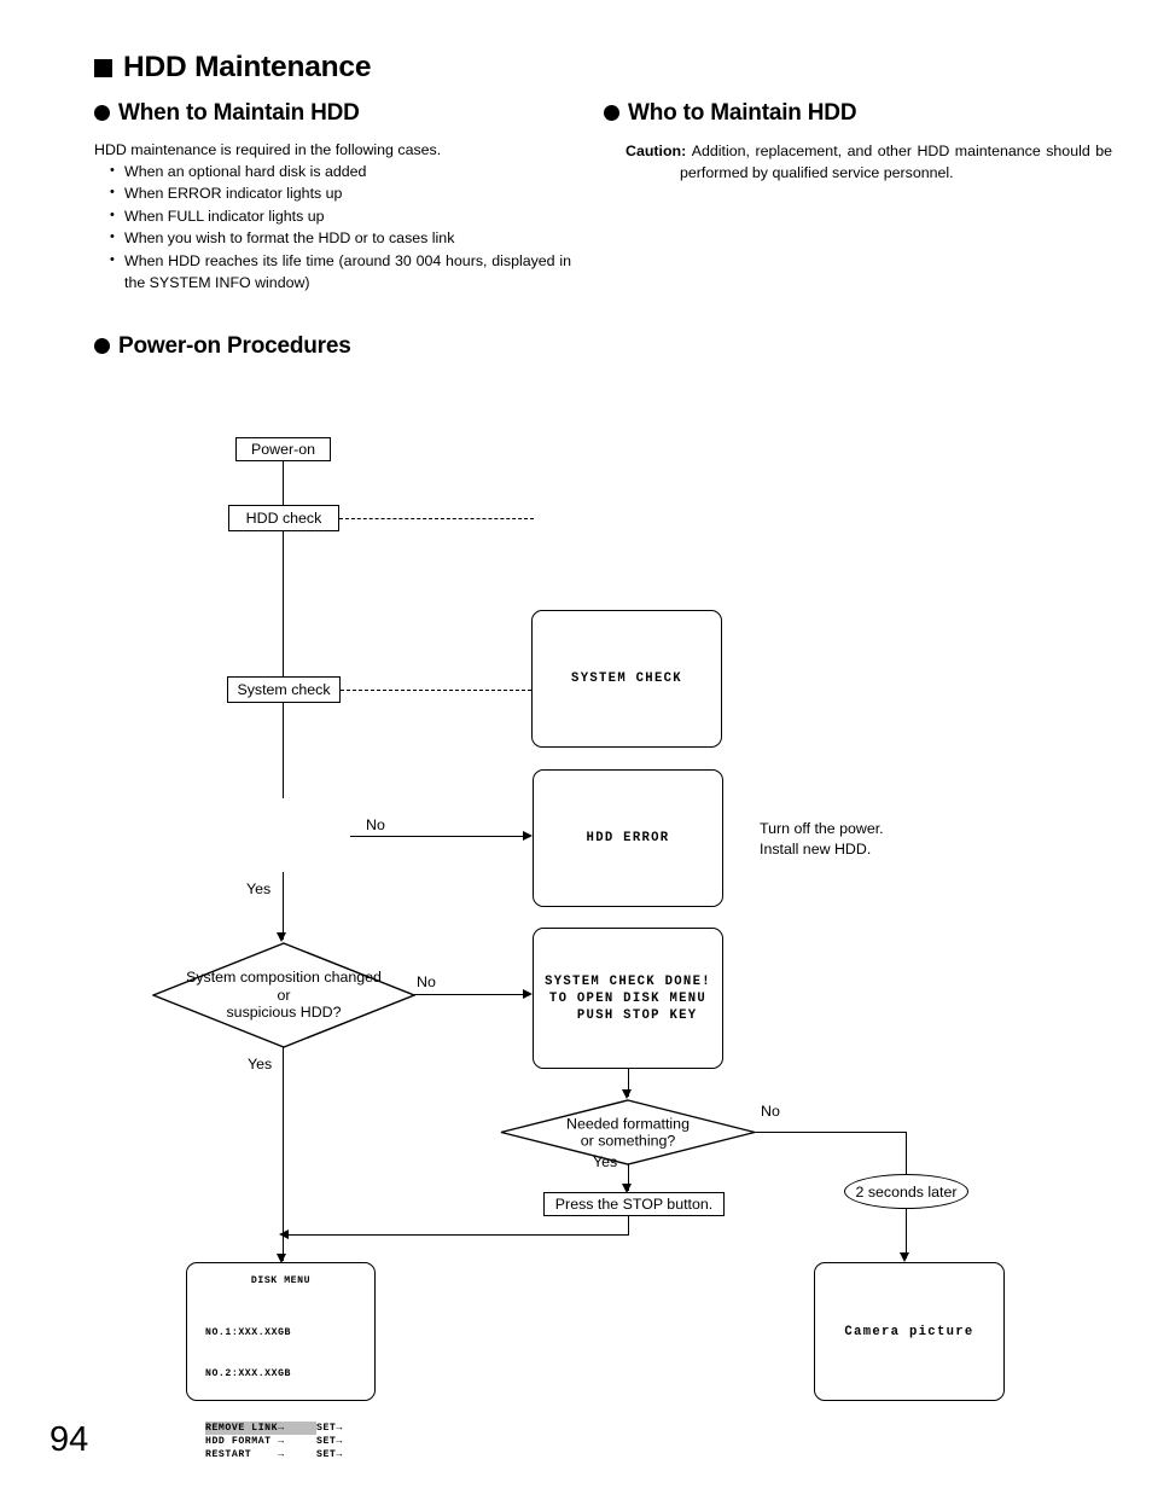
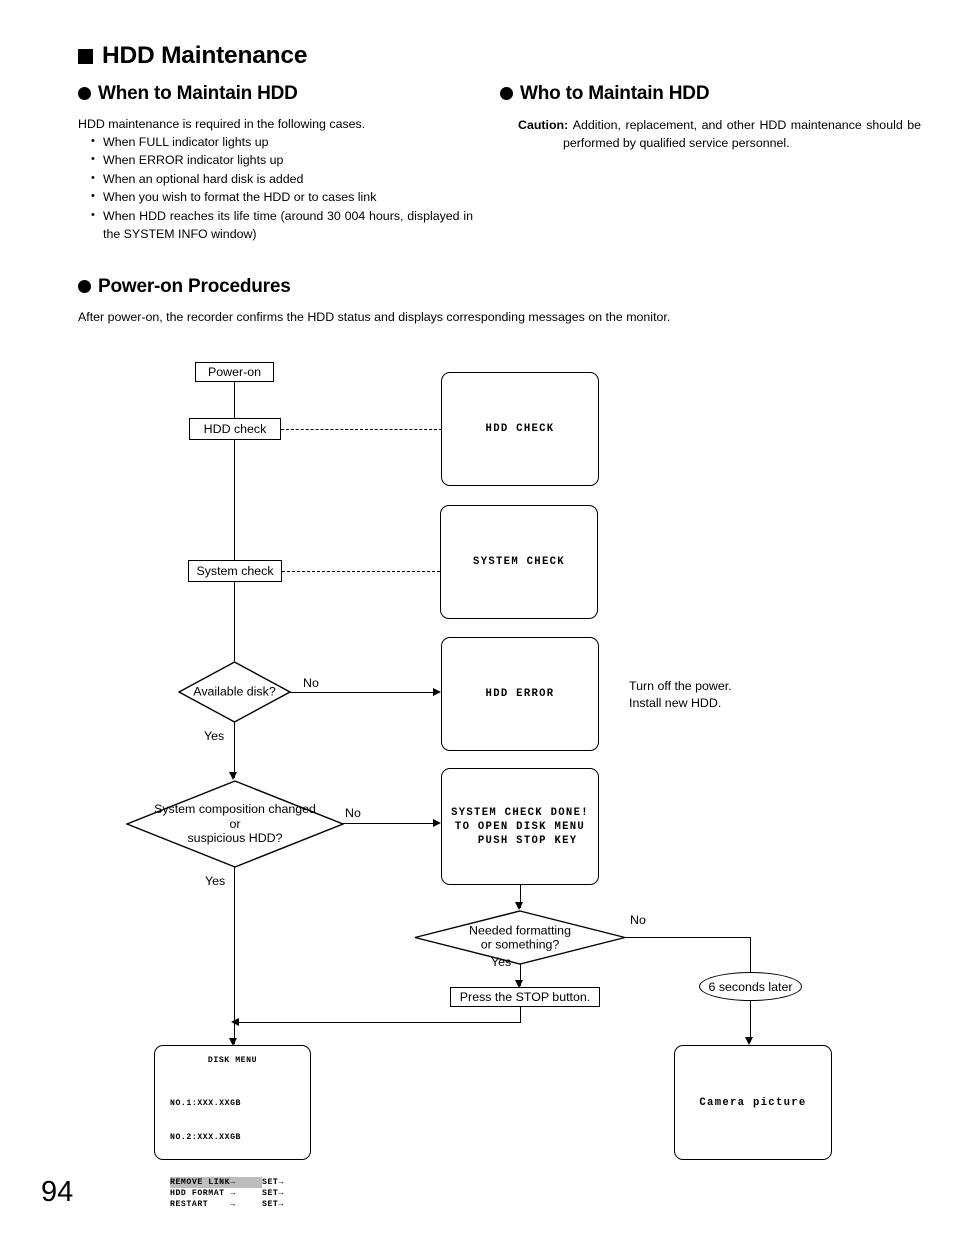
  HDD Maintenance
  When to Maintain HDD
  HDD maintenance is required in the following cases.
- When an optional hard disk is added
+ When FULL indicator lights up
  When ERROR indicator lights up
- When FULL indicator lights up
+ When an optional hard disk is added
  When you wish to format the HDD or to cases link
  When HDD reaches its life time (around 30 004 hours, displayed in the SYSTEM INFO window)
  Who to Maintain HDD
  Caution: Addition, replacement, and other HDD maintenance should be performed by qualified service personnel.
  Power-on Procedures
+ After power-on, the recorder confirms the HDD status and displays corresponding messages on the monitor.
  Power-on
  HDD check
+ HDD CHECK
  System check
  SYSTEM CHECK
+ Available disk?
  No
  HDD ERROR
  Turn off the power.
  Install new HDD.
  Yes
  System composition changed
  or
  suspicious HDD?
  No
  SYSTEM CHECK DONE!
  TO OPEN DISK MENU
  PUSH STOP KEY
  Yes
  Needed formatting
  or something?
  No
  Yes
  Press the STOP button.
- 2 seconds later
+ 6 seconds later
  DISK MENU
  NO.1:XXX.XXGB
  NO.2:XXX.XXGB
  REMOVE LINK→
  SET→
  HDD FORMAT →
  SET→
  RESTART →
  SET→
  Camera picture
  94
